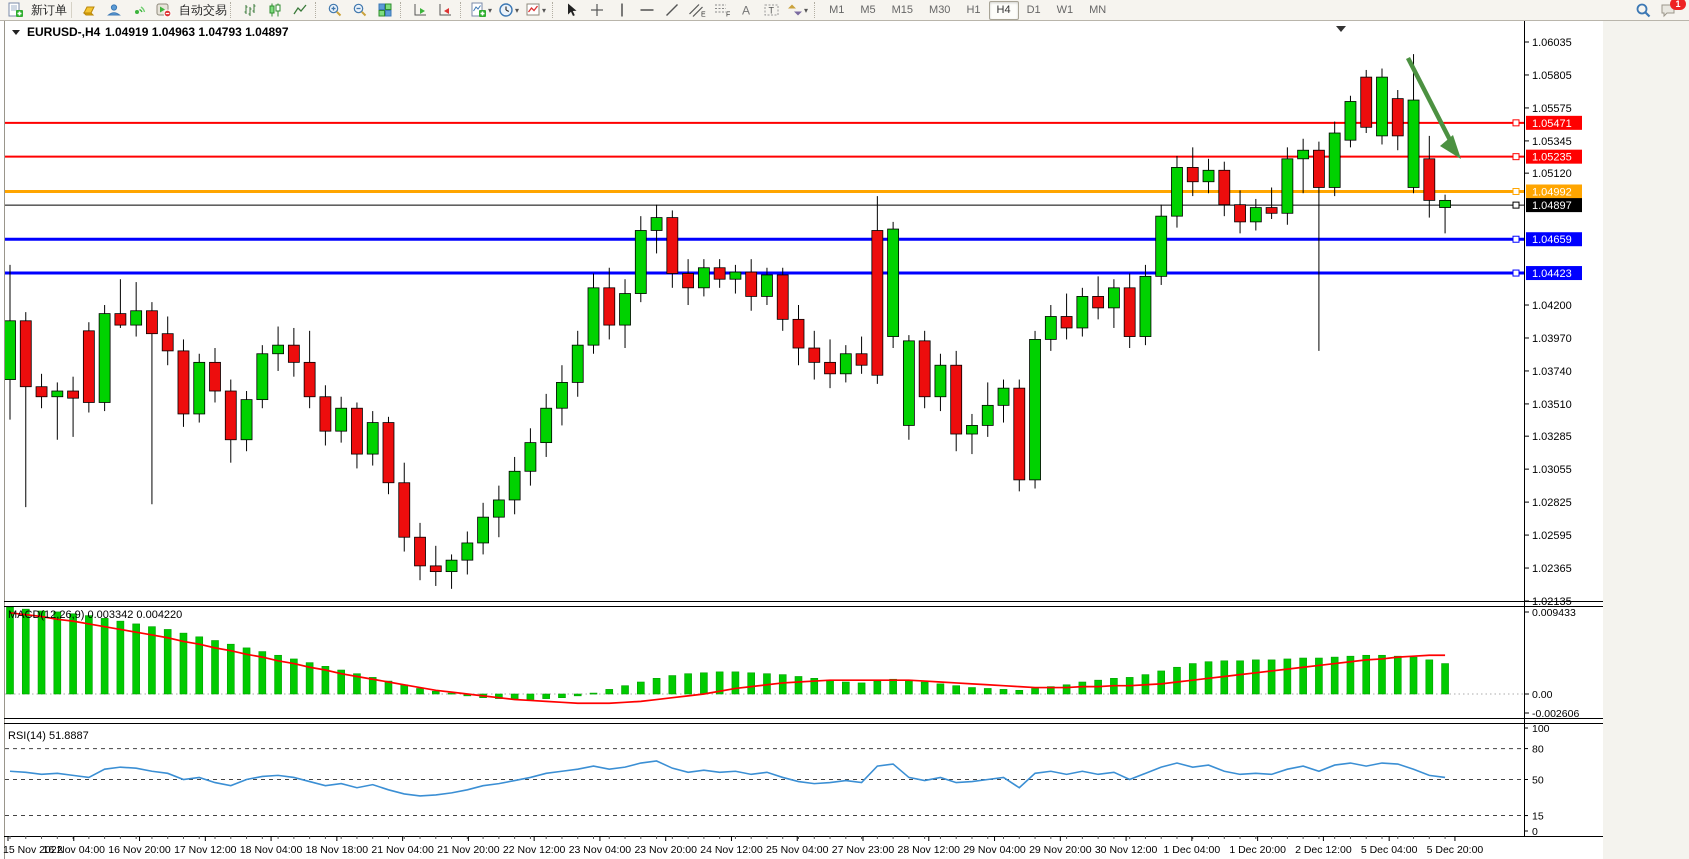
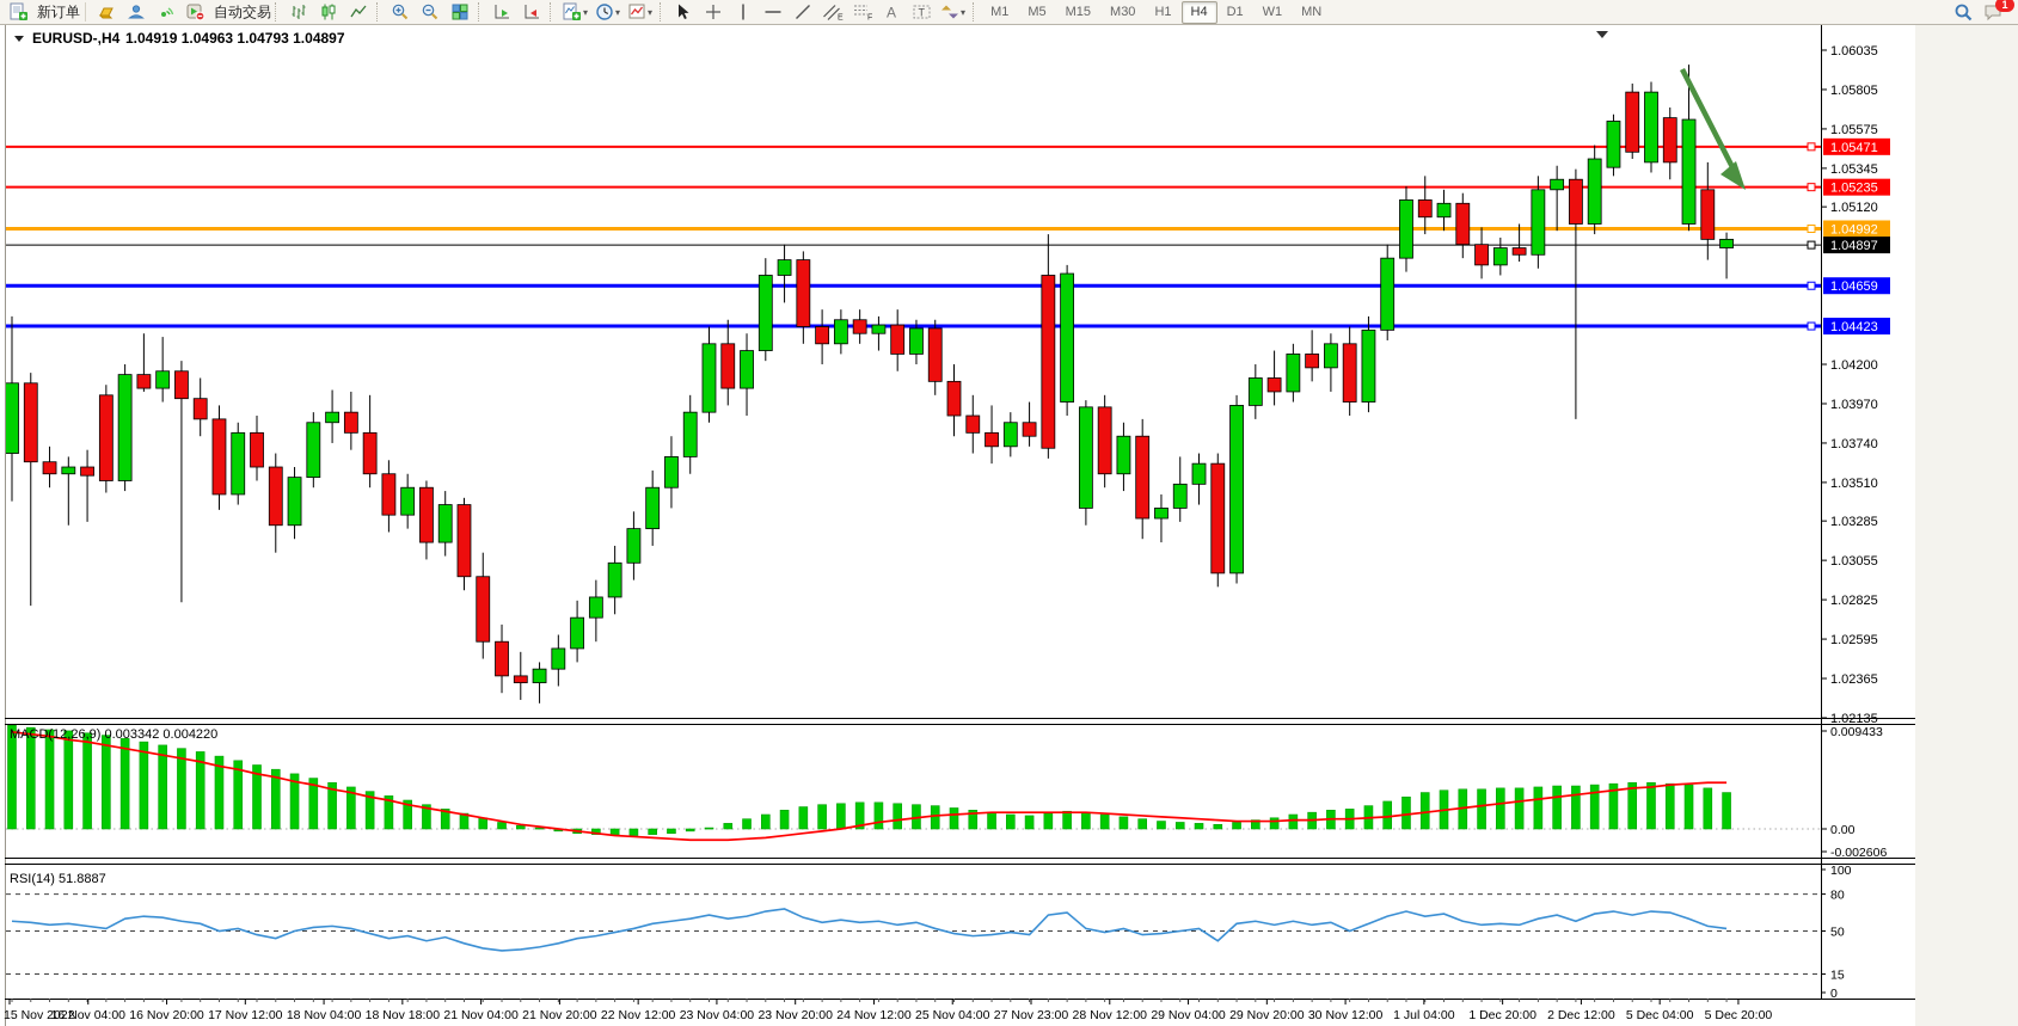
  新订单
  自动交易
  ▾
  ▾
  ▾
  A
  T
  ▾
  M1
  M5
  M15
  M30
  H1
  H4
  D1
  W1
  MN
  1
  EURUSD-,H4
  1.04919 1.04963 1.04793 1.04897
  1.06035
  1.05805
  1.05575
  1.05345
  1.05120
  1.04200
  1.03970
  1.03740
  1.03510
  1.03285
  1.03055
  1.02825
  1.02595
  1.02365
  1.02135
  1.05471
  1.05235
  1.04992
  1.04897
  1.04659
  1.04423
  MACD(12,26,9) 0.003342 0.004220
  0.009433
  0.00
  -0.002606
  RSI(14) 51.8887
  100
  80
  50
  15
  0
  15 Nov 2022
  16 Nov 04:00
  16 Nov 20:00
  17 Nov 12:00
  18 Nov 04:00
  18 Nov 18:00
  21 Nov 04:00
  21 Nov 20:00
  22 Nov 12:00
  23 Nov 04:00
  23 Nov 20:00
  24 Nov 12:00
  25 Nov 04:00
  27 Nov 23:00
  28 Nov 12:00
  29 Nov 04:00
  29 Nov 20:00
  30 Nov 12:00
- 1 Dec 04:00
+ 1 Jul 04:00
  1 Dec 20:00
  2 Dec 12:00
  5 Dec 04:00
  5 Dec 20:00
